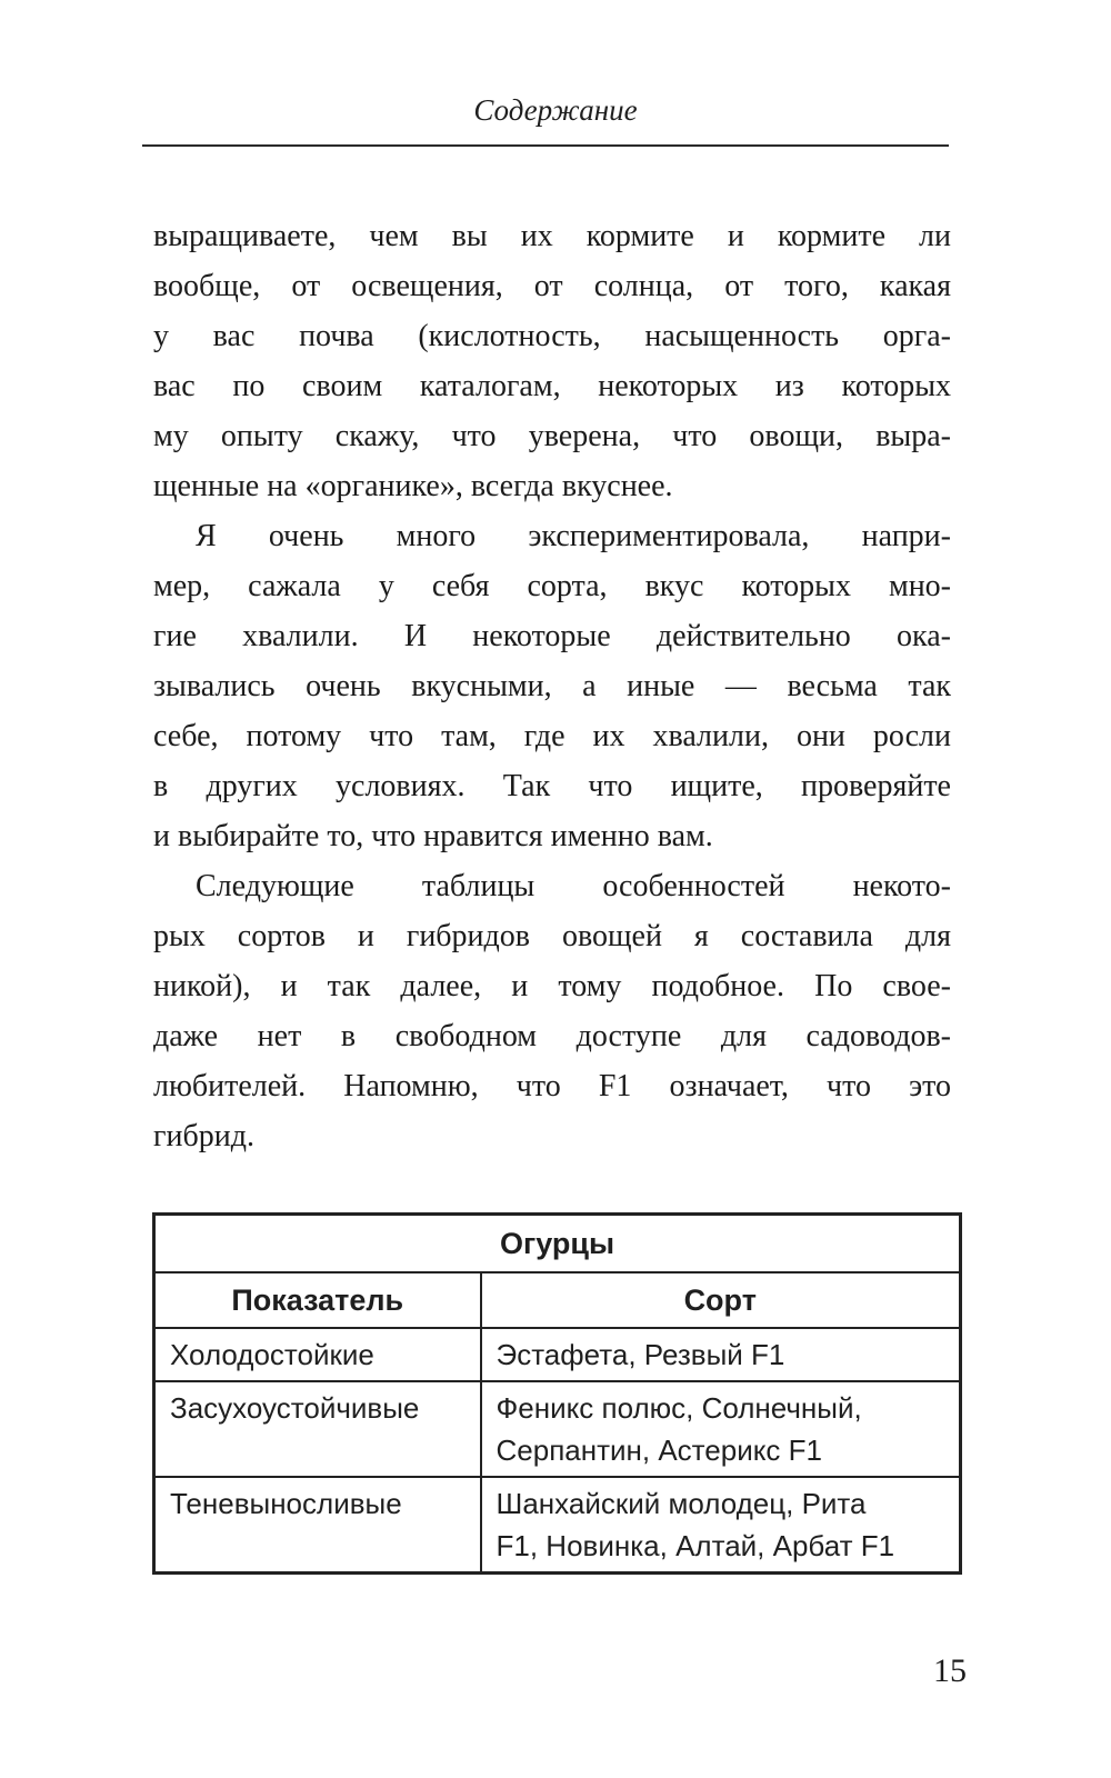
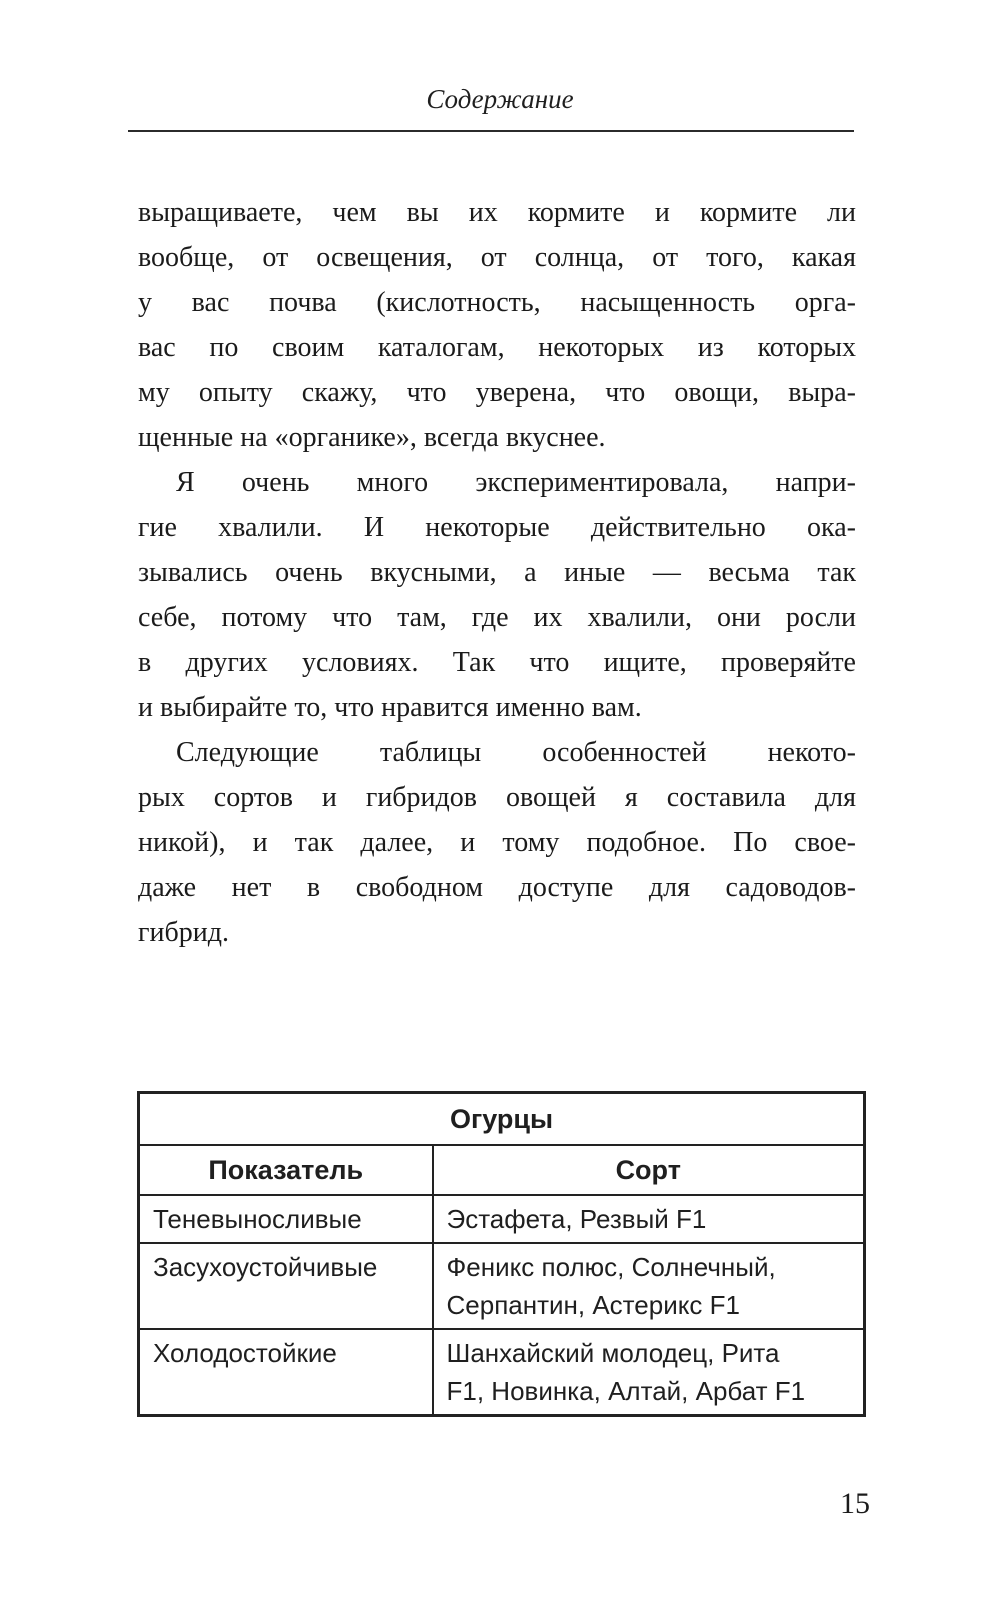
  Содержание
  выращиваете, чем вы их кормите и кормите ли
  вообще, от освещения, от солнца, от того, какая
  у вас почва (кислотность, насыщенность орга-
  вас по своим каталогам, некоторых из которых
  му опыту скажу, что уверена, что овощи, выра-
  щенные на «органике», всегда вкуснее.
  Я очень много экспериментировала, напри-
- мер, сажала у себя сорта, вкус которых мно-
  гие хвалили. И некоторые действительно ока-
  зывались очень вкусными, а иные — весьма так
  себе, потому что там, где их хвалили, они росли
  в других условиях. Так что ищите, проверяйте
  и выбирайте то, что нравится именно вам.
  Следующие таблицы особенностей некото-
  рых сортов и гибридов овощей я составила для
  никой), и так далее, и тому подобное. По свое-
  даже нет в свободном доступе для садоводов-
- любителей. Напомню, что F1 означает, что это
  гибрид.
  Огурцы
  Показатель	Сорт
- Холодостойкие	Эстафета, Резвый F1
+ Теневыносливые	Эстафета, Резвый F1
  Засухоустойчивые	Феникс полюс, Солнечный, Серпантин, Астерикс F1
- Теневыносливые	Шанхайский молодец, Рита F1, Новинка, Алтай, Арбат F1
+ Холодостойкие	Шанхайский молодец, Рита F1, Новинка, Алтай, Арбат F1
  15
